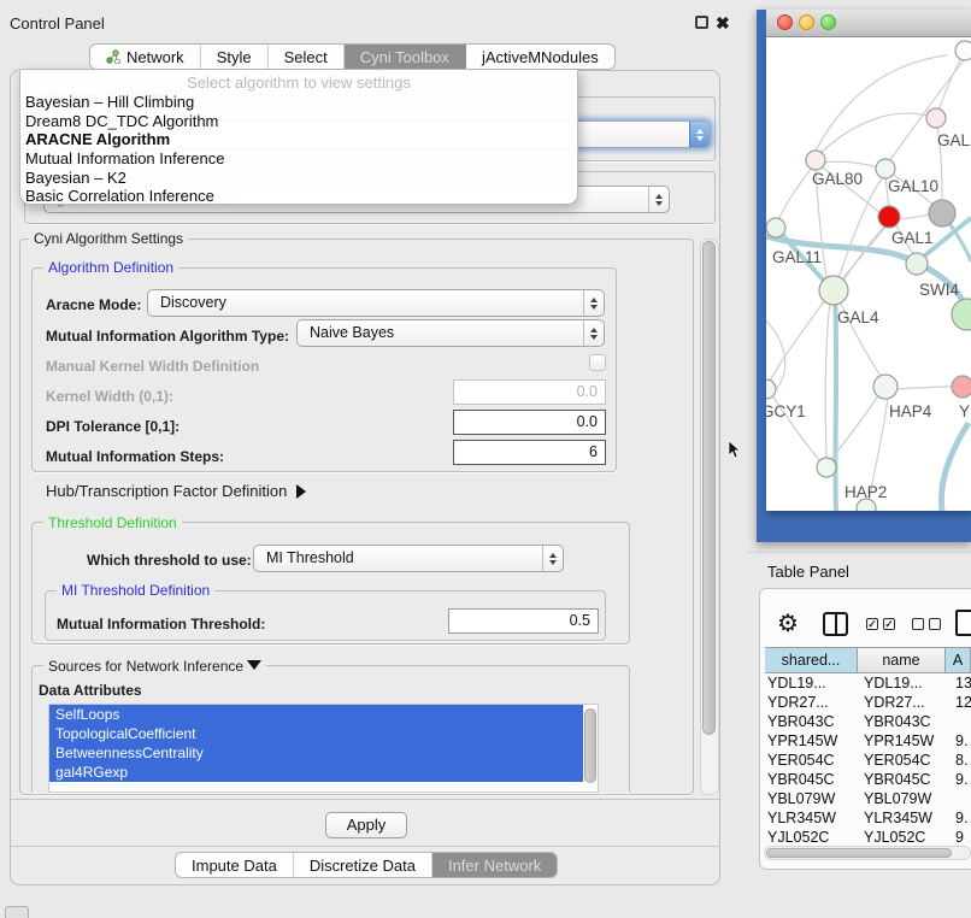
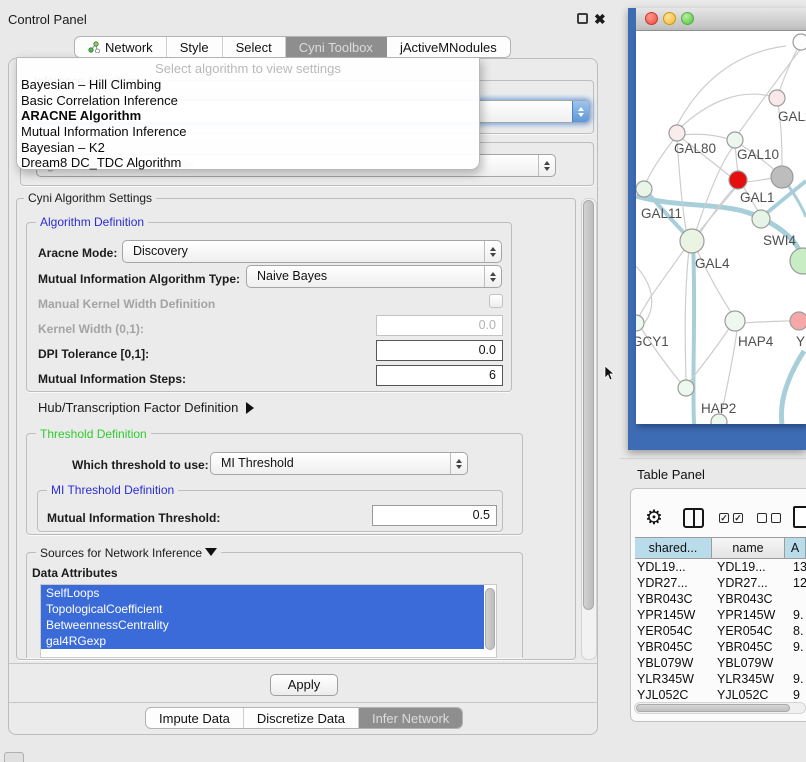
  Control Panel
  ✖
  Network
  Style
  Select
  Cyni Toolbox
  jActiveMNodules
  Select algorithm to view settings
  Bayesian – Hill Climbing
- Dream8 DC_TDC Algorithm
+ Basic Correlation Inference
  ARACNE Algorithm
  Mutual Information Inference
  Bayesian – K2
- Basic Correlation Inference
+ Dream8 DC_TDC Algorithm
  Cyni Algorithm Settings
  Algorithm Definition
  Aracne Mode:
  Discovery
  Mutual Information Algorithm Type:
  Naive Bayes
  Manual Kernel Width Definition
  Kernel Width (0,1):
  0.0
  DPI Tolerance [0,1]:
  0.0
  Mutual Information Steps:
  6
  Hub/Transcription Factor Definition
  Threshold Definition
  Which threshold to use:
  MI Threshold
  MI Threshold Definition
  Mutual Information Threshold:
  0.5
  Sources for Network Inference
  Data Attributes
  SelfLoops
  TopologicalCoefficient
  BetweennessCentrality
  gal4RGexp
  Apply
  Impute Data
  Discretize Data
  Infer Network
  GAL
  GAL80
  GAL10
  GAL1
  GAL11
  SWI4
  GAL4
  GCY1
  HAP4
  Y
  HAP2
  Table Panel
  ⚙
  ✓
  ✓
  shared...
  name
  A
  YDL19...
  YDL19...
  13
  YDR27...
  YDR27...
  12
  YBR043C
  YBR043C
  YPR145W
  YPR145W
  9.
  YER054C
  YER054C
  8.
  YBR045C
  YBR045C
  9.
  YBL079W
  YBL079W
  YLR345W
  YLR345W
  9.
  YJL052C
  YJL052C
  9
